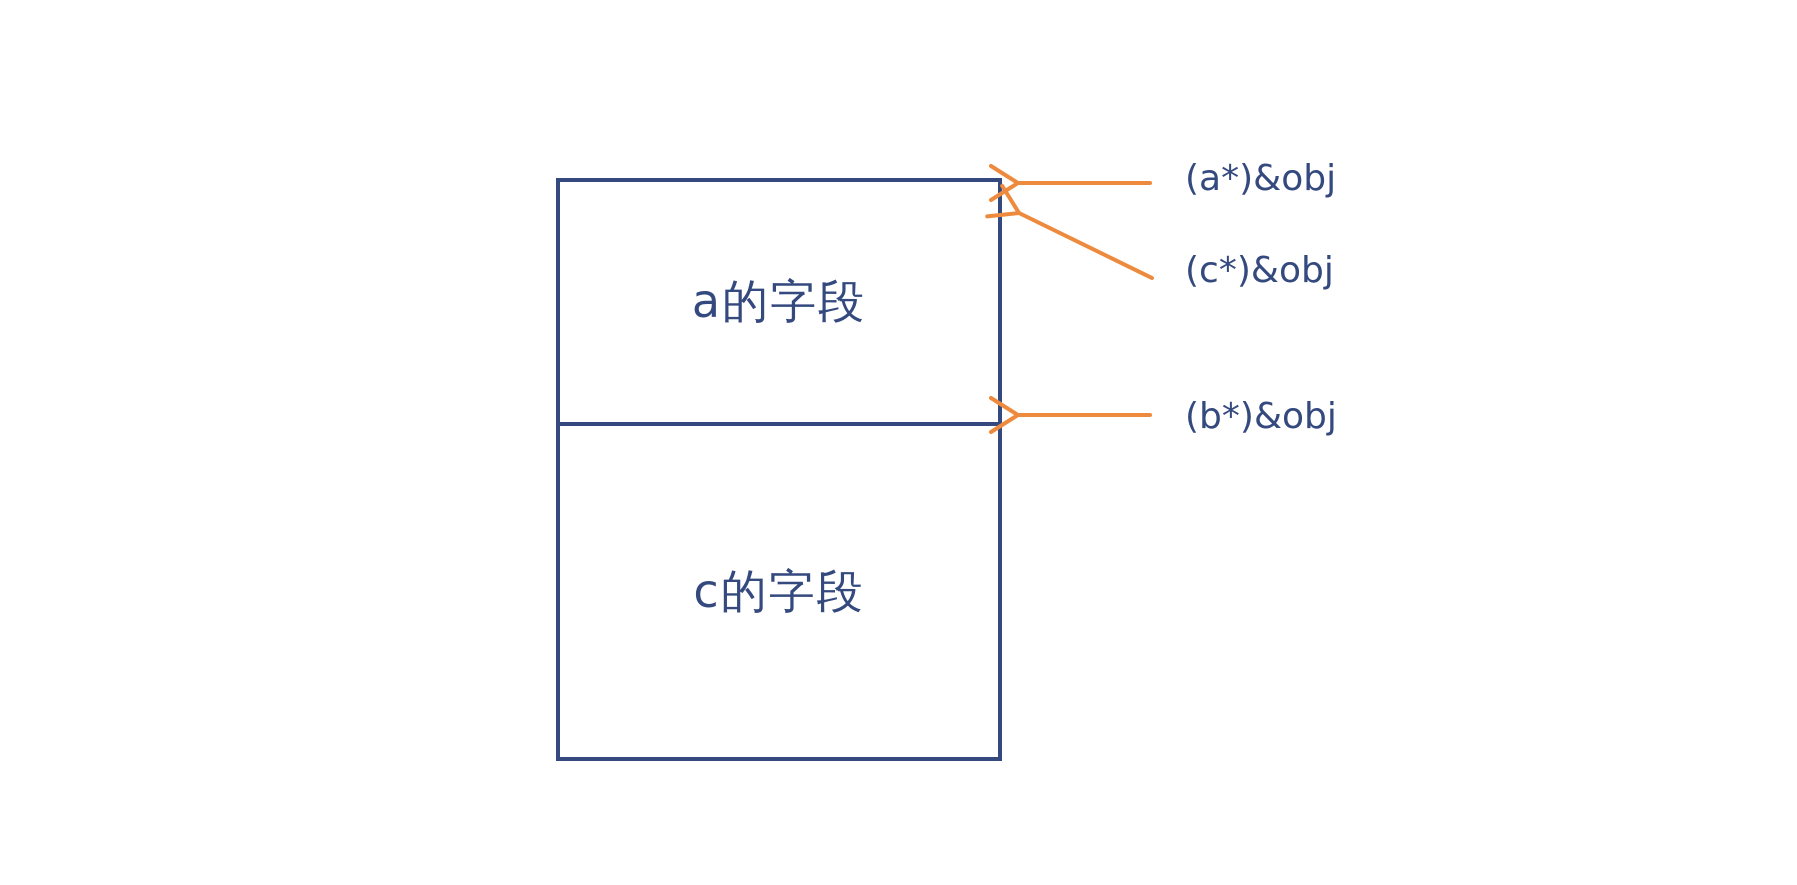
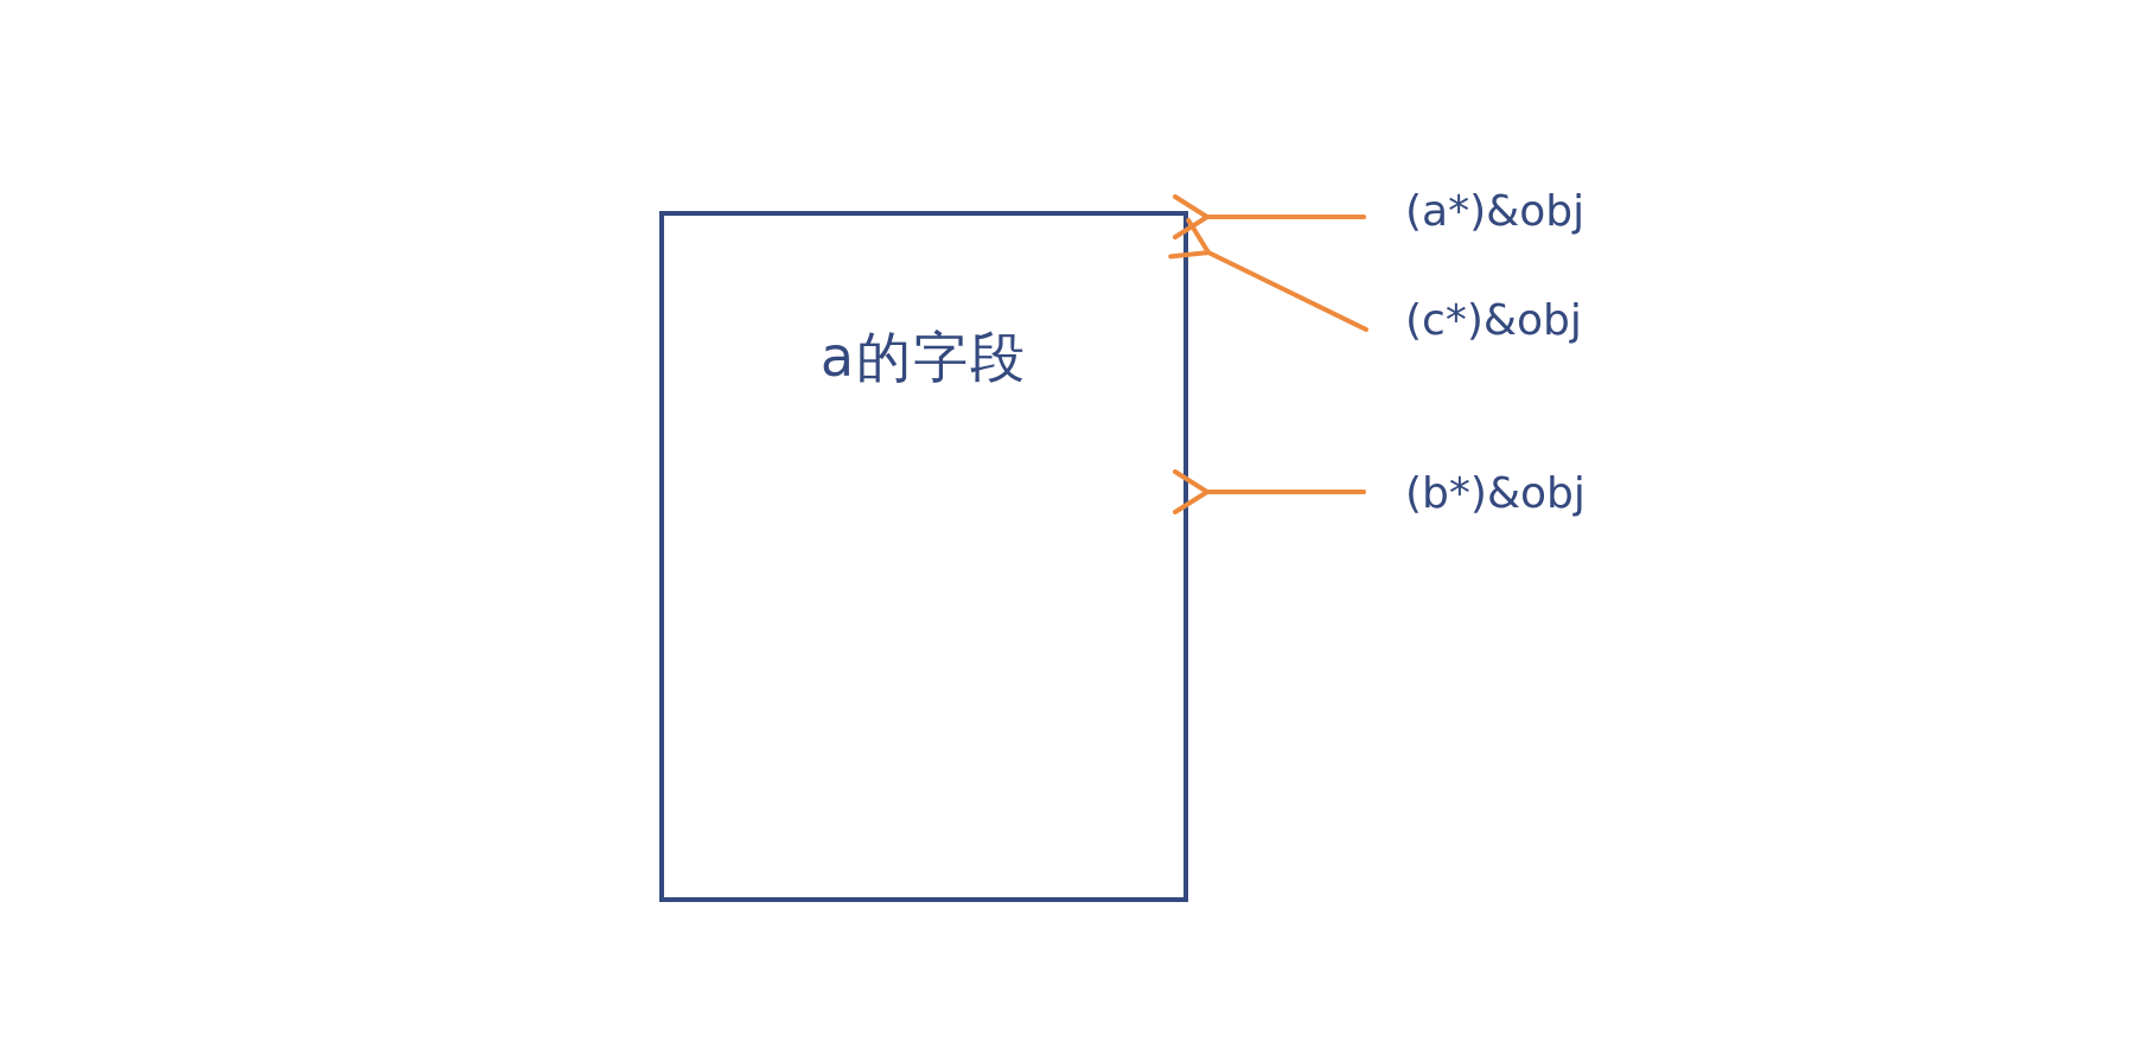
  a的字段
- c的字段
  (a*)&obj
  (c*)&obj
  (b*)&obj
